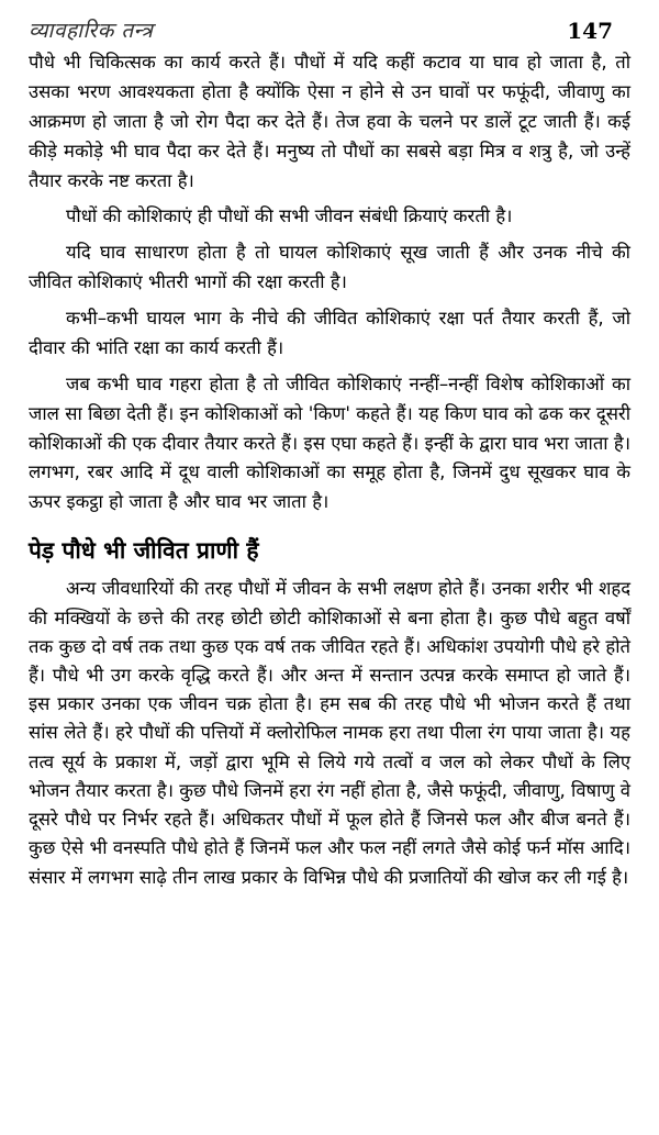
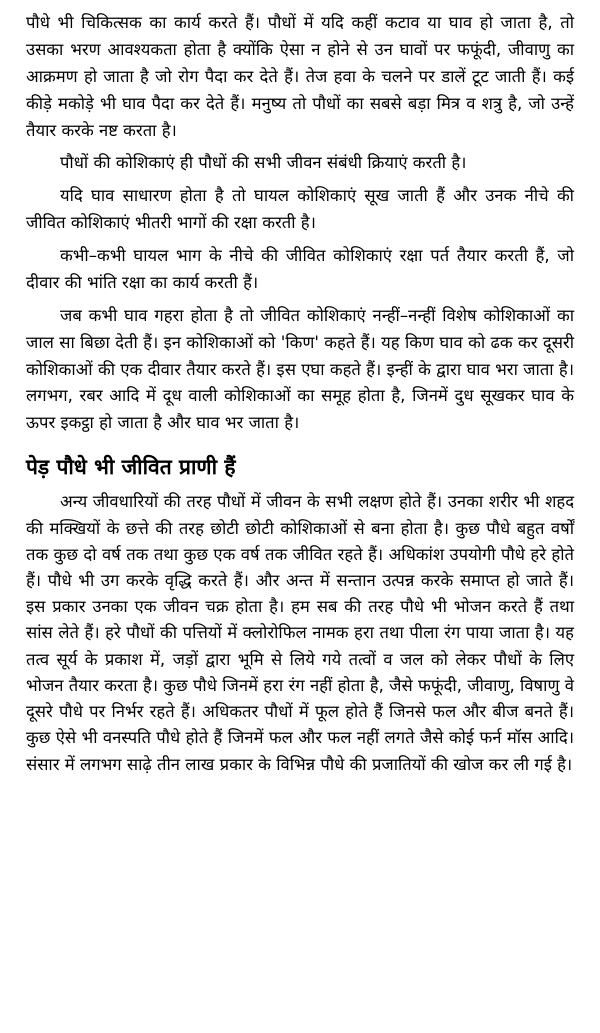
- व्यावहारिक तन्त्र
- 147
  पौधे भी चिकित्सक का कार्य करते हैं। पौधों में यदि कहीं कटाव या घाव हो जाता है, तो उसका भरण आवश्यकता होता है क्योंकि ऐसा न होने से उन घावों पर फफूंदी, जीवाणु का आक्रमण हो जाता है जो रोग पैदा कर देते हैं। तेज हवा के चलने पर डालें टूट जाती हैं। कई कीड़े मकोड़े भी घाव पैदा कर देते हैं। मनुष्य तो पौधों का सबसे बड़ा मित्र व शत्रु है, जो उन्हें तैयार करके नष्ट करता है।
  पौधों की कोशिकाएं ही पौधों की सभी जीवन संबंधी क्रियाएं करती है।
  यदि घाव साधारण होता है तो घायल कोशिकाएं सूख जाती हैं और उनक नीचे की जीवित कोशिकाएं भीतरी भागों की रक्षा करती है।
  कभी–कभी घायल भाग के नीचे की जीवित कोशिकाएं रक्षा पर्त तैयार करती हैं, जो दीवार की भांति रक्षा का कार्य करती हैं।
  जब कभी घाव गहरा होता है तो जीवित कोशिकाएं नन्हीं–नन्हीं विशेष कोशिकाओं का जाल सा बिछा देती हैं। इन कोशिकाओं को 'किण' कहते हैं। यह किण घाव को ढक कर दूसरी कोशिकाओं की एक दीवार तैयार करते हैं। इस एघा कहते हैं। इन्हीं के द्वारा घाव भरा जाता है। लगभग, रबर आदि में दूध वाली कोशिकाओं का समूह होता है, जिनमें दुध सूखकर घाव के ऊपर इकट्ठा हो जाता है और घाव भर जाता है।
  पेड़ पौधे भी जीवित प्राणी हैं
  अन्य जीवधारियों की तरह पौधों में जीवन के सभी लक्षण होते हैं। उनका शरीर भी शहद की मक्खियों के छत्ते की तरह छोटी छोटी कोशिकाओं से बना होता है। कुछ पौधे बहुत वर्षों तक कुछ दो वर्ष तक तथा कुछ एक वर्ष तक जीवित रहते हैं। अधिकांश उपयोगी पौधे हरे होते हैं। पौधे भी उग करके वृद्धि करते हैं। और अन्त में सन्तान उत्पन्न करके समाप्त हो जाते हैं। इस प्रकार उनका एक जीवन चक्र होता है। हम सब की तरह पौधे भी भोजन करते हैं तथा सांस लेते हैं। हरे पौधों की पत्तियों में क्लोरोफिल नामक हरा तथा पीला रंग पाया जाता है। यह तत्व सूर्य के प्रकाश में, जड़ों द्वारा भूमि से लिये गये तत्वों व जल को लेकर पौधों के लिए भोजन तैयार करता है। कुछ पौधे जिनमें हरा रंग नहीं होता है, जैसे फफूंदी, जीवाणु, विषाणु वे दूसरे पौधे पर निर्भर रहते हैं। अधिकतर पौधों में फूल होते हैं जिनसे फल और बीज बनते हैं। कुछ ऐसे भी वनस्पति पौधे होते हैं जिनमें फल और फल नहीं लगते जैसे कोई फर्न मॉस आदि। संसार में लगभग साढ़े तीन लाख प्रकार के विभिन्न पौधे की प्रजातियों की खोज कर ली गई है।
